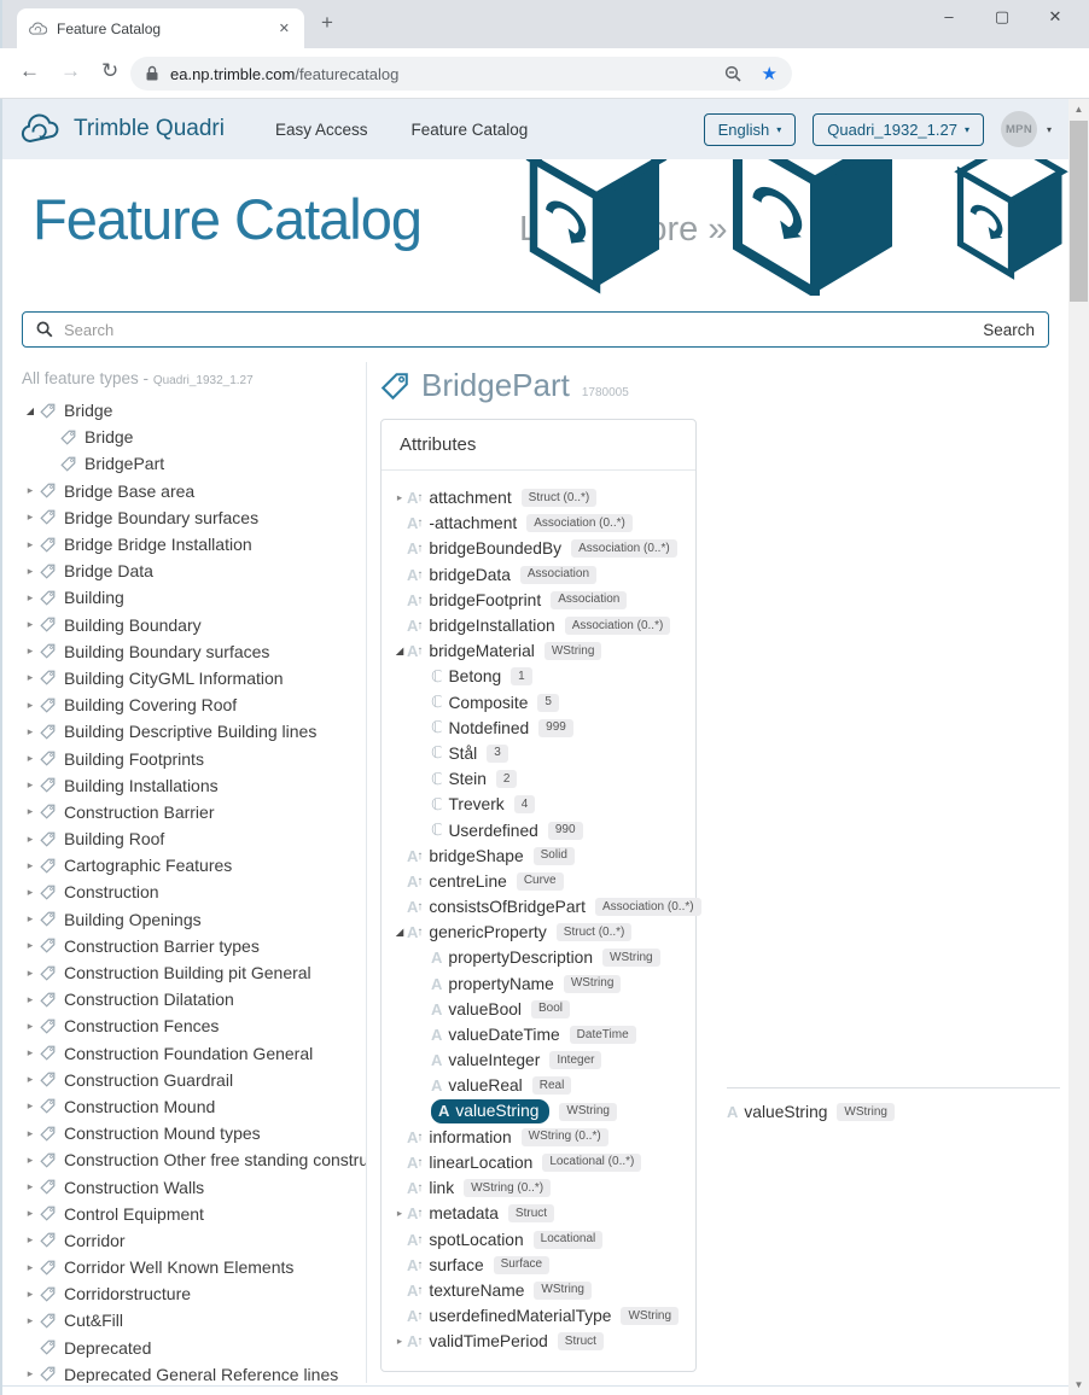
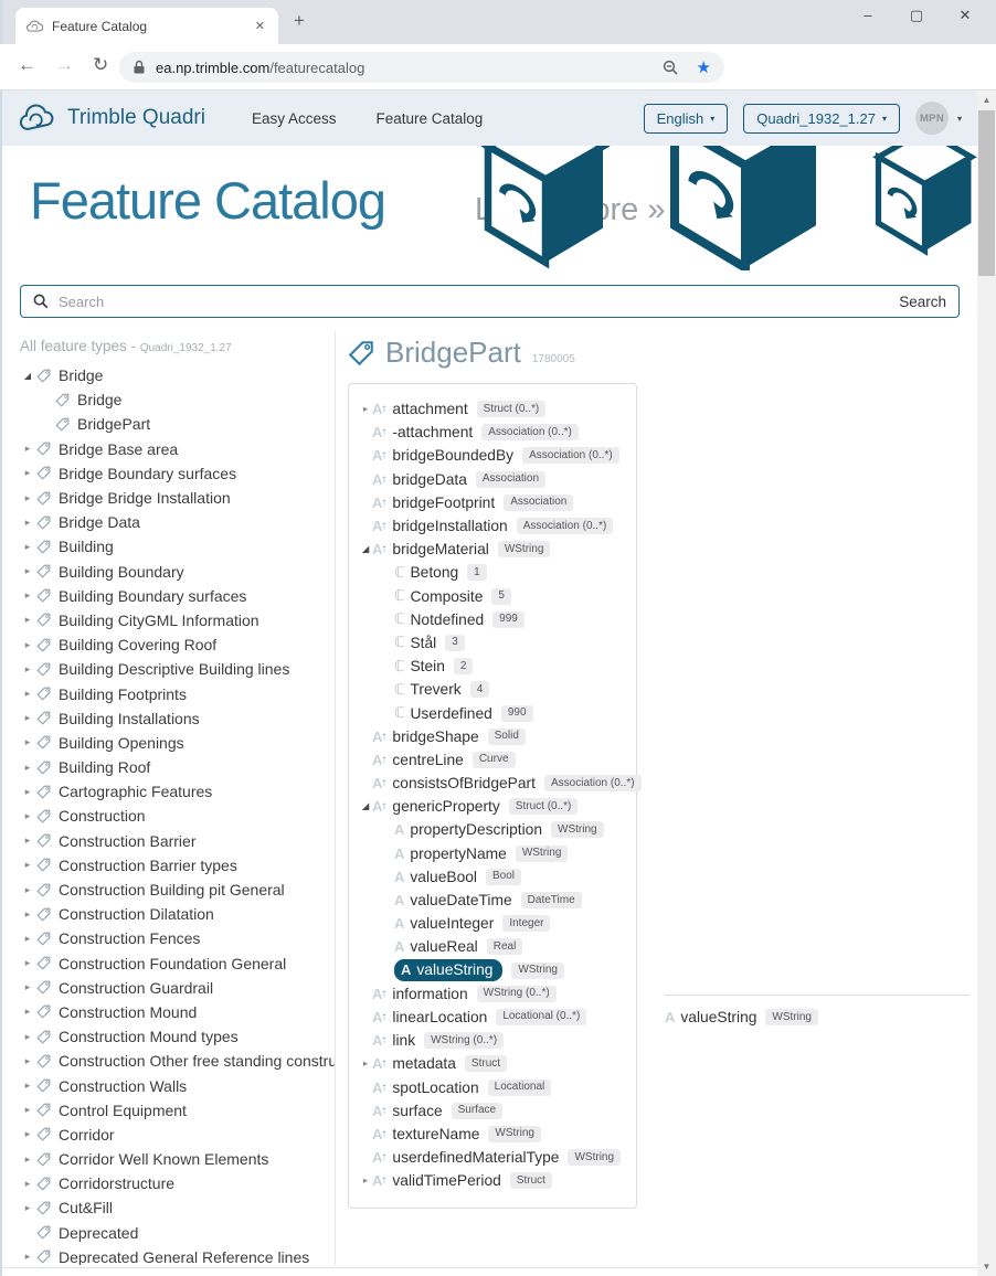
  Feature Catalog
  ✕
  +
  –
  ▢
  ✕
  ←
  →
  ↻
  ea.np.trimble.com/featurecatalog
  ★
  Trimble Quadri
  Easy Access
  Feature Catalog
  English
  ▾
  Quadri_1932_1.27
  ▾
  MPN
  ▾
  Feature Catalog
  Search
  Search
  All feature types - Quadri_1932_1.27
  ◢
  Bridge
  Bridge
  BridgePart
  ▸
  Bridge Base area
  ▸
  Bridge Boundary surfaces
  ▸
  Bridge Bridge Installation
  ▸
  Bridge Data
  ▸
  Building
  ▸
  Building Boundary
  ▸
  Building Boundary surfaces
  ▸
  Building CityGML Information
  ▸
  Building Covering Roof
  ▸
  Building Descriptive Building lines
  ▸
  Building Footprints
  ▸
  Building Installations
  ▸
- Construction Barrier
+ Building Openings
  ▸
  Building Roof
  ▸
  Cartographic Features
  ▸
  Construction
  ▸
- Building Openings
+ Construction Barrier
  ▸
  Construction Barrier types
  ▸
  Construction Building pit General
  ▸
  Construction Dilatation
  ▸
  Construction Fences
  ▸
  Construction Foundation General
  ▸
  Construction Guardrail
  ▸
  Construction Mound
  ▸
  Construction Mound types
  ▸
  Construction Other free standing constru
  ▸
  Construction Walls
  ▸
  Control Equipment
  ▸
  Corridor
  ▸
  Corridor Well Known Elements
  ▸
  Corridorstructure
  ▸
  Cut&Fill
  Deprecated
  ▸
  Deprecated General Reference lines
  BridgePart
  1780005
- Attributes
  ▸
  A↑
  attachment
  Struct (0..*)
  A↑
  -attachment
  Association (0..*)
  A↑
  bridgeBoundedBy
  Association (0..*)
  A↑
  bridgeData
  Association
  A↑
  bridgeFootprint
  Association
  A↑
  bridgeInstallation
  Association (0..*)
  ◢
  A↑
  bridgeMaterial
  WString
  ℂ
  Betong
  1
  ℂ
  Composite
  5
  ℂ
  Notdefined
  999
  ℂ
  Stål
  3
  ℂ
  Stein
  2
  ℂ
  Treverk
  4
  ℂ
  Userdefined
  990
  A↑
  bridgeShape
  Solid
  A↑
  centreLine
  Curve
  A↑
  consistsOfBridgePart
  Association (0..*)
  ◢
  A↑
  genericProperty
  Struct (0..*)
  A
  propertyDescription
  WString
  A
  propertyName
  WString
  A
  valueBool
  Bool
  A
  valueDateTime
  DateTime
  A
  valueInteger
  Integer
  A
  valueReal
  Real
  A
  valueString
  WString
  A↑
  information
  WString (0..*)
  A↑
  linearLocation
  Locational (0..*)
  A↑
  link
  WString (0..*)
  ▸
  A↑
  metadata
  Struct
  A↑
  spotLocation
  Locational
  A↑
  surface
  Surface
  A↑
  textureName
  WString
  A↑
  userdefinedMaterialType
  WString
  ▸
  A↑
  validTimePeriod
  Struct
  A
  valueString
  WString
  ▲
  ▼
